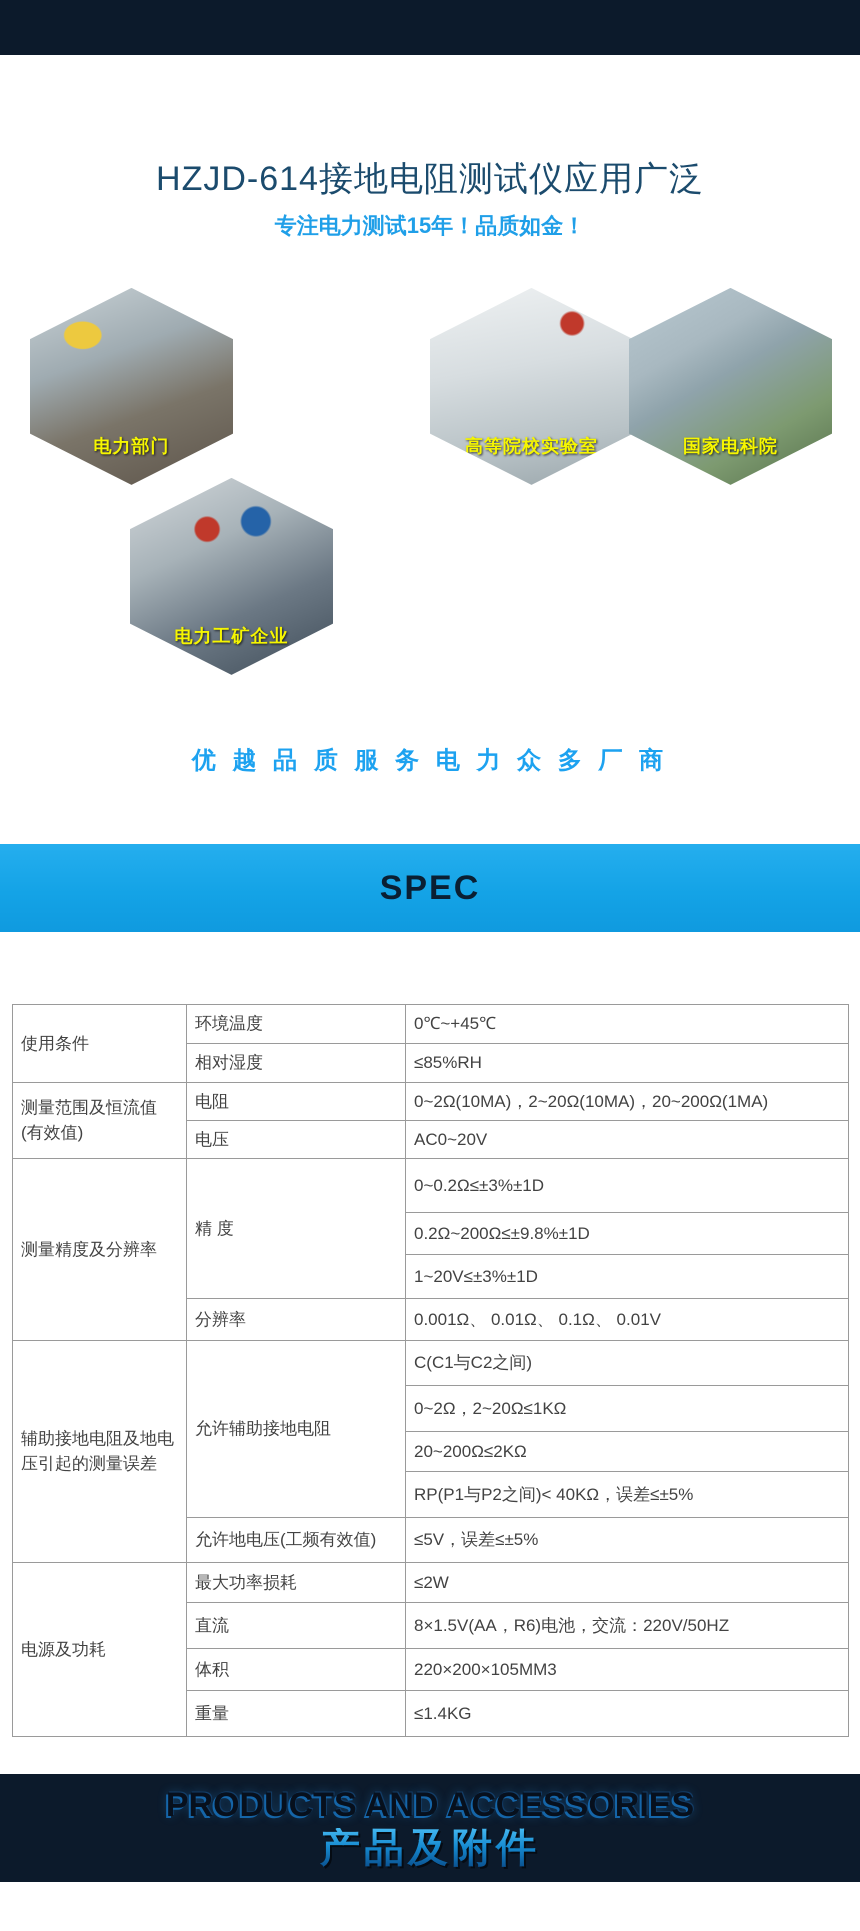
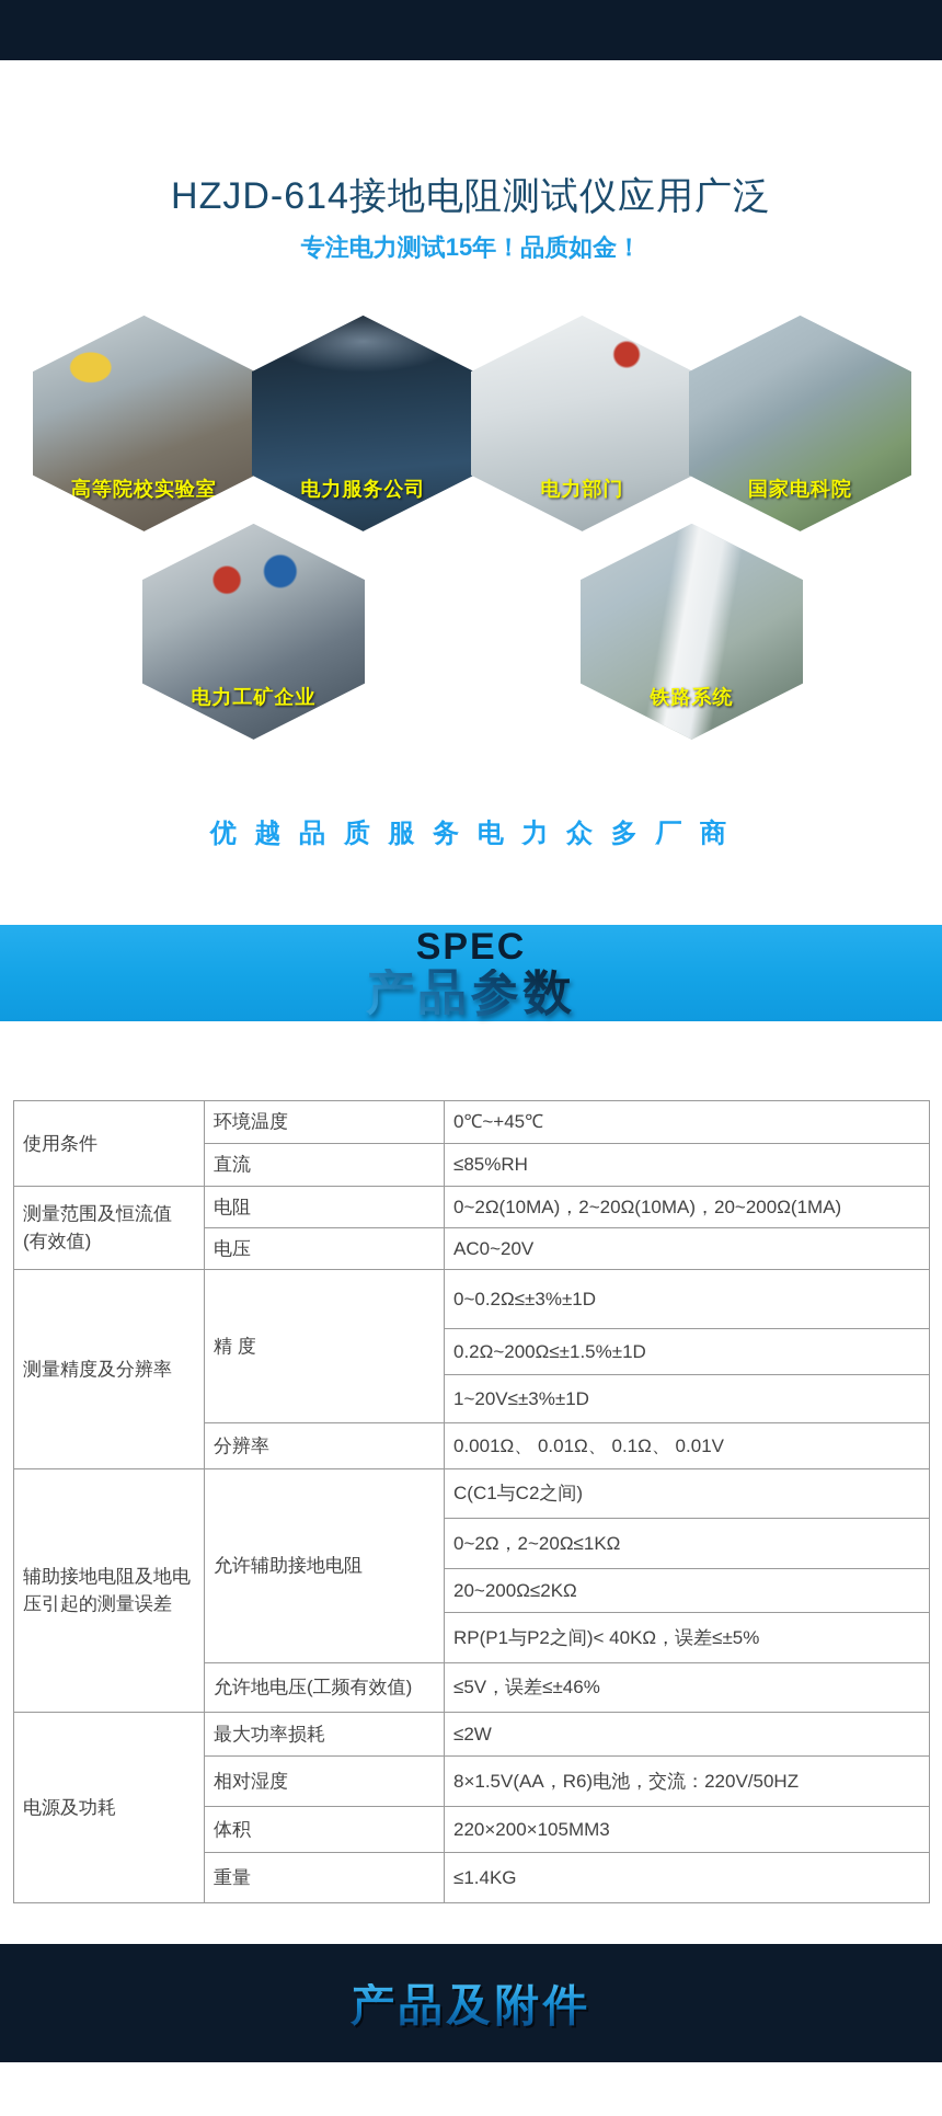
  HZJD-614接地电阻测试仪应用广泛
  专注电力测试15年！品质如金！
- 电力部门
+ 高等院校实验室
+ 电力服务公司
- 高等院校实验室
+ 电力部门
  国家电科院
  电力工矿企业
+ 铁路系统
  优 越 品 质 服 务 电 力 众 多 厂 商
  SPEC
+ 产品参数
  使用条件	环境温度	0℃~+45℃
- 相对湿度	≤85%RH
+ 直流	≤85%RH
  测量范围及恒流值(有效值)	电阻	0~2Ω(10MA)，2~20Ω(10MA)，20~200Ω(1MA)
  电压	AC0~20V
  测量精度及分辨率	精 度	0~0.2Ω≤±3%±1D
- 0.2Ω~200Ω≤±9.8%±1D
+ 0.2Ω~200Ω≤±1.5%±1D
  1~20V≤±3%±1D
  分辨率	0.001Ω、 0.01Ω、 0.1Ω、 0.01V
  辅助接地电阻及地电压引起的测量误差	允许辅助接地电阻	C(C1与C2之间)
  0~2Ω，2~20Ω≤1KΩ
  20~200Ω≤2KΩ
  RP(P1与P2之间)< 40KΩ，误差≤±5%
- 允许地电压(工频有效值)	≤5V，误差≤±5%
+ 允许地电压(工频有效值)	≤5V，误差≤±46%
  电源及功耗	最大功率损耗	≤2W
- 直流	8×1.5V(AA，R6)电池，交流：220V/50HZ
+ 相对湿度	8×1.5V(AA，R6)电池，交流：220V/50HZ
  体积	220×200×105MM3
  重量	≤1.4KG
- PRODUCTS AND ACCESSORIES
  产品及附件
